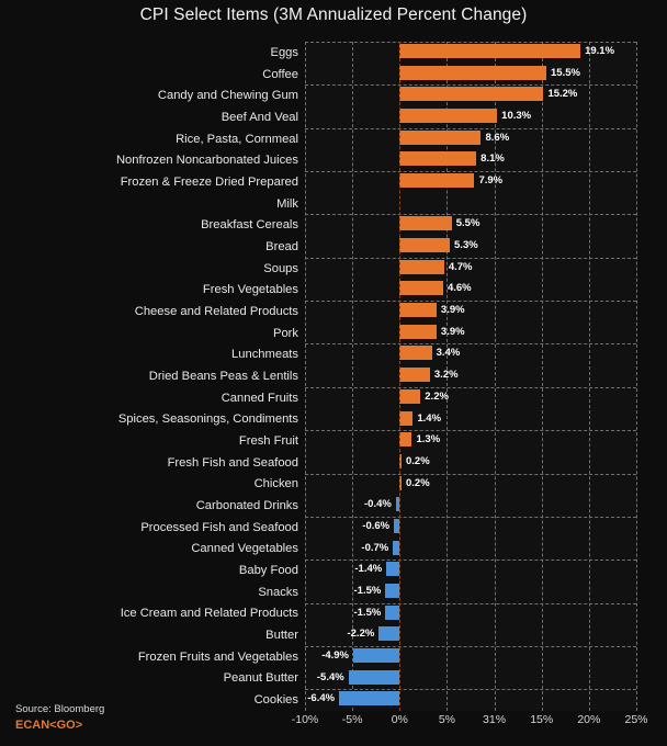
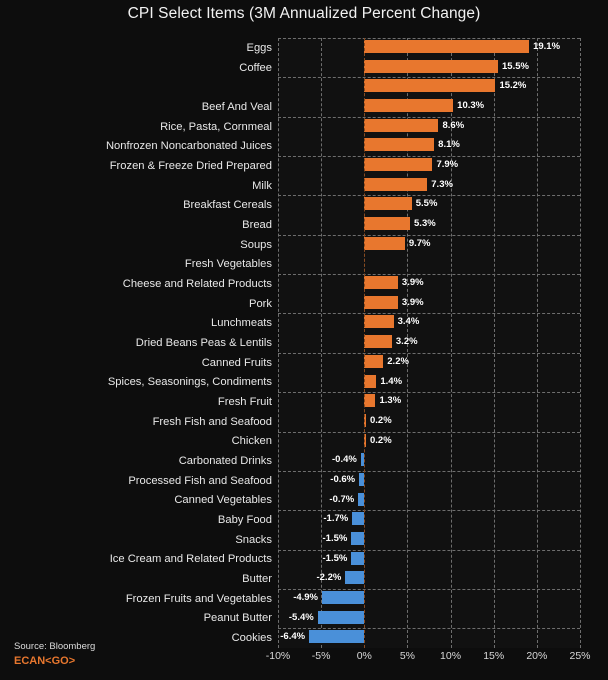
  CPI Select Items (3M Annualized Percent Change)
  Eggs
  Coffee
- Candy and Chewing Gum
  Beef And Veal
  Rice, Pasta, Cornmeal
  Nonfrozen Noncarbonated Juices
  Frozen & Freeze Dried Prepared
  Milk
  Breakfast Cereals
  Bread
  Soups
  Fresh Vegetables
  Cheese and Related Products
  Pork
  Lunchmeats
  Dried Beans Peas & Lentils
  Canned Fruits
  Spices, Seasonings, Condiments
  Fresh Fruit
  Fresh Fish and Seafood
  Chicken
  Carbonated Drinks
  Processed Fish and Seafood
  Canned Vegetables
  Baby Food
  Snacks
  Ice Cream and Related Products
  Butter
  Frozen Fruits and Vegetables
  Peanut Butter
  Cookies
  19.1%
  15.5%
  15.2%
  10.3%
  8.6%
  8.1%
  7.9%
+ 7.3%
  5.5%
  5.3%
- 4.7%
+ 9.7%
- 4.6%
  3.9%
  3.9%
  3.4%
  3.2%
  2.2%
  1.4%
  1.3%
  0.2%
  0.2%
  -0.4%
  -0.6%
  -0.7%
- -1.4%
+ -1.7%
  -1.5%
  -1.5%
  -2.2%
  -4.9%
  -5.4%
  -6.4%
  -10%
  -5%
  0%
  5%
- 31%
+ 10%
  15%
  20%
  25%
  Source: Bloomberg
  ECAN<GO>
